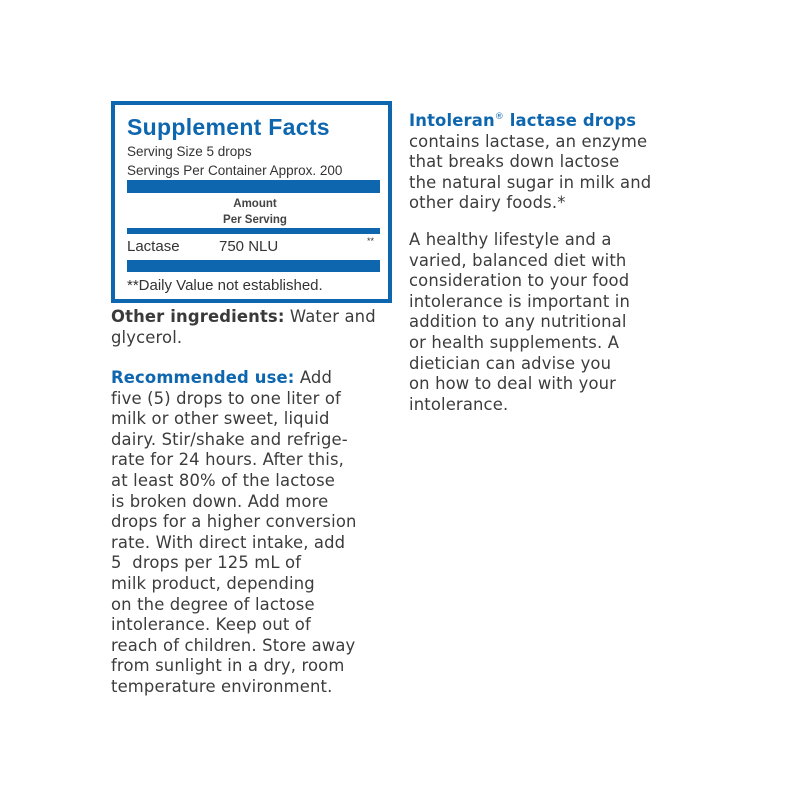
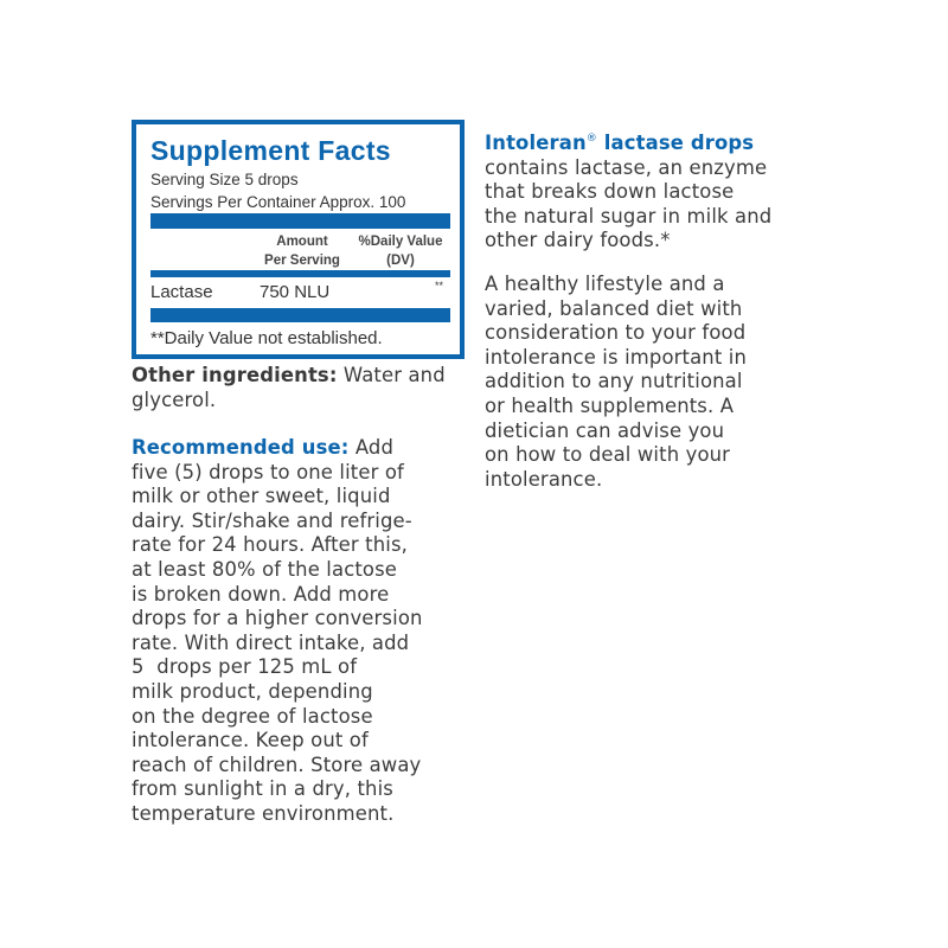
  Supplement Facts
  Serving Size 5 drops
- Servings Per Container Approx. 200
+ Servings Per Container Approx. 100
  Amount
  Per Serving
+ %Daily Value
+ (DV)
  Lactase
  750 NLU
  **
  **Daily Value not established.
  Other ingredients: Water and glycerol.
- Recommended use: Add five (5) drops to one liter of milk or other sweet, liquid dairy. Stir/shake and refrige- rate for 24 hours. After this, at least 80% of the lactose is broken down. Add more drops for a higher conversion rate. With direct intake, add 5 drops per 125 mL of milk product, depending on the degree of lactose intolerance. Keep out of reach of children. Store away from sunlight in a dry, room temperature environment.
+ Recommended use: Add five (5) drops to one liter of milk or other sweet, liquid dairy. Stir/shake and refrige- rate for 24 hours. After this, at least 80% of the lactose is broken down. Add more drops for a higher conversion rate. With direct intake, add 5 drops per 125 mL of milk product, depending on the degree of lactose intolerance. Keep out of reach of children. Store away from sunlight in a dry, this temperature environment.
  Intoleran® lactase drops contains lactase, an enzyme that breaks down lactose the natural sugar in milk and other dairy foods.*
  A healthy lifestyle and a varied, balanced diet with consideration to your food intolerance is important in addition to any nutritional or health supplements. A dietician can advise you on how to deal with your intolerance.
